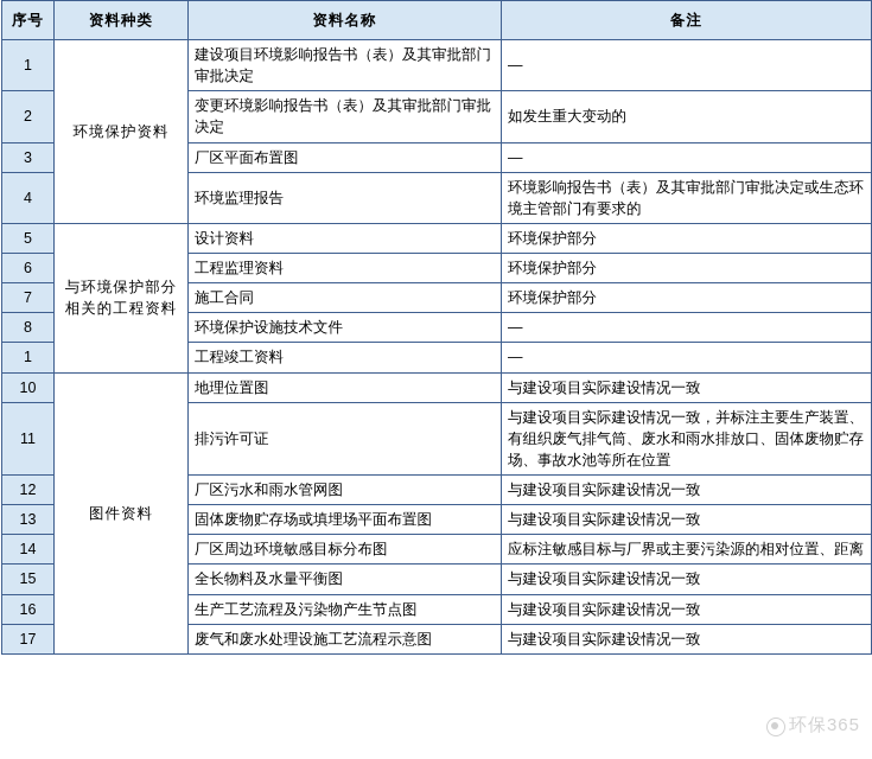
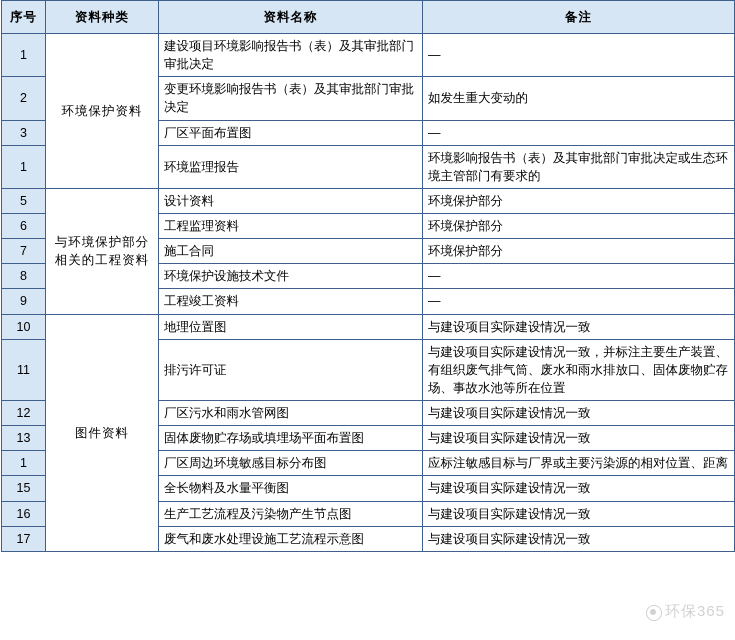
  序号	资料种类	资料名称	备注
  1	环境保护资料	建设项目环境影响报告书（表）及其审批部门审批决定	—
  2	变更环境影响报告书（表）及其审批部门审批决定	如发生重大变动的
  3	厂区平面布置图	—
- 4	环境监理报告	环境影响报告书（表）及其审批部门审批决定或生态环境主管部门有要求的
+ 1	环境监理报告	环境影响报告书（表）及其审批部门审批决定或生态环境主管部门有要求的
  5	与环境保护部分相关的工程资料	设计资料	环境保护部分
  6	工程监理资料	环境保护部分
  7	施工合同	环境保护部分
  8	环境保护设施技术文件	—
- 1	工程竣工资料	—
+ 9	工程竣工资料	—
  10	图件资料	地理位置图	与建设项目实际建设情况一致
  11	排污许可证	与建设项目实际建设情况一致，并标注主要生产装置、有组织废气排气筒、废水和雨水排放口、固体废物贮存场、事故水池等所在位置
  12	厂区污水和雨水管网图	与建设项目实际建设情况一致
  13	固体废物贮存场或填埋场平面布置图	与建设项目实际建设情况一致
- 14	厂区周边环境敏感目标分布图	应标注敏感目标与厂界或主要污染源的相对位置、距离
+ 1	厂区周边环境敏感目标分布图	应标注敏感目标与厂界或主要污染源的相对位置、距离
  15	全长物料及水量平衡图	与建设项目实际建设情况一致
  16	生产工艺流程及污染物产生节点图	与建设项目实际建设情况一致
  17	废气和废水处理设施工艺流程示意图	与建设项目实际建设情况一致
  环保365
